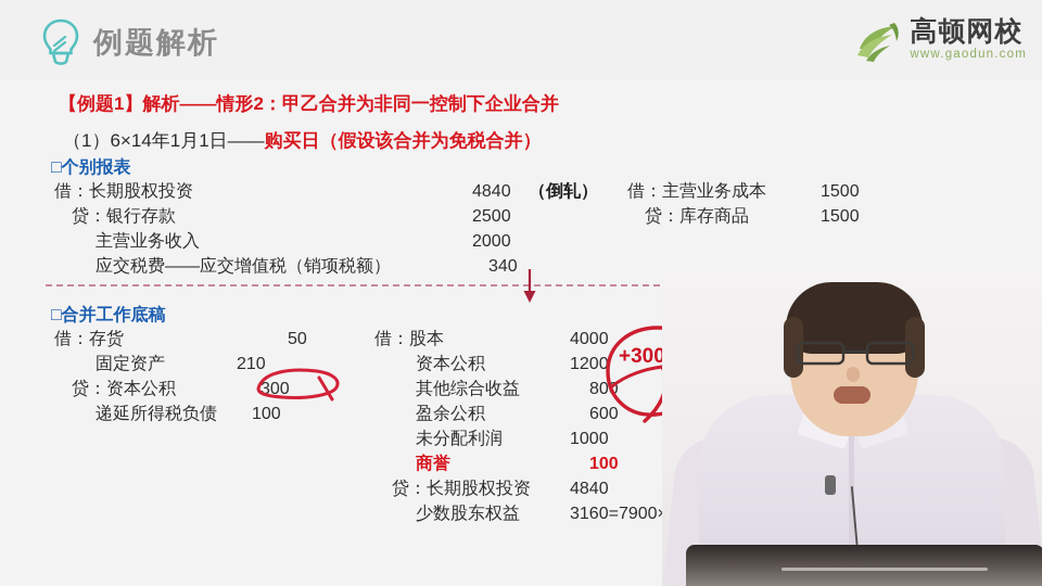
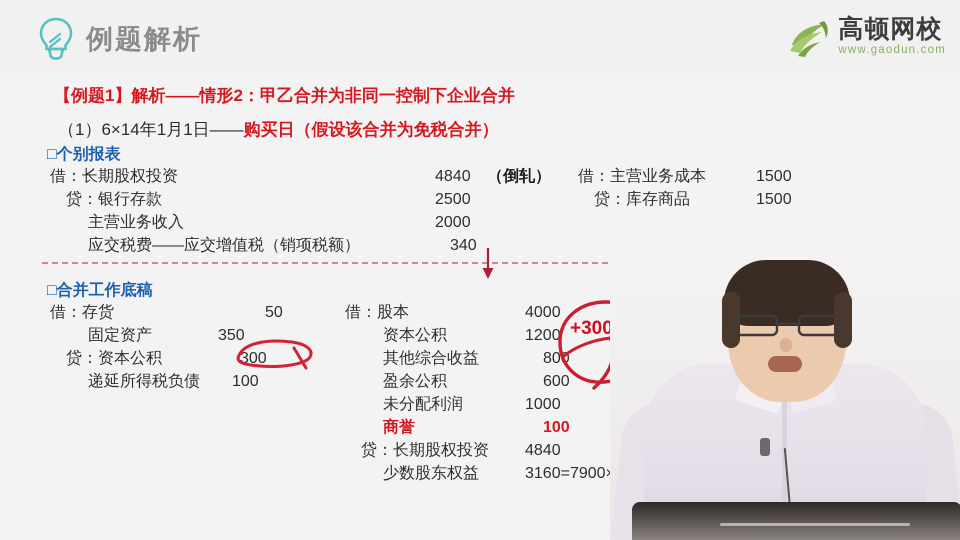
  例题解析
  高顿网校
  www.gaodun.com
  【例题1】解析——情形2：甲乙合并为非同一控制下企业合并
  （1）6×14年1月1日——购买日（假设该合并为免税合并）
  □个别报表
  借：长期股权投资
  4840
  （倒轧）
  贷：银行存款
  2500
  主营业务收入
  2000
  应交税费——应交增值税（销项税额）
  340
  借：主营业务成本
  1500
  贷：库存商品
  1500
  □合并工作底稿
  借：存货
  50
  固定资产
- 210
+ 350
  贷：资本公积
  300
  递延所得税负债
  100
  借：股本
  4000
  资本公积
  1200
  其他综合收益
  800
  盈余公积
  600
  未分配利润
  1000
  商誉
  100
  贷：长期股权投资
  4840
  少数股东权益
  3160=7900
  +300
